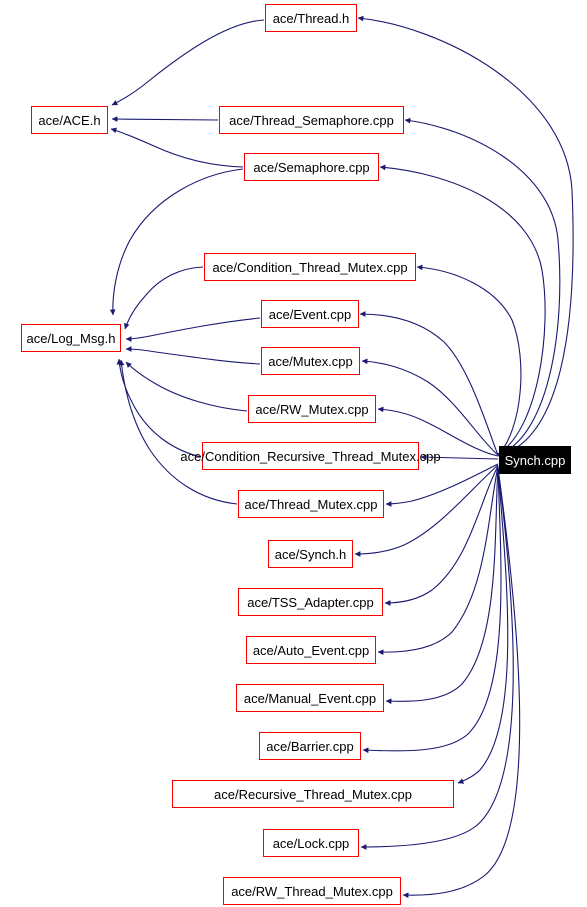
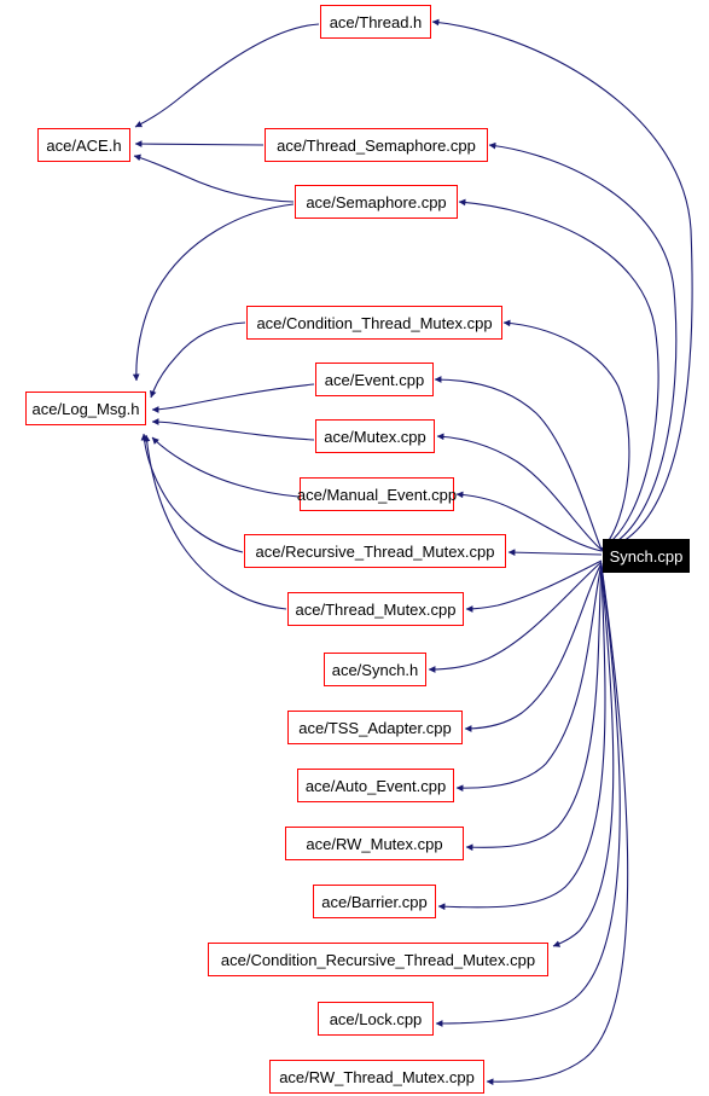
  ace/Thread.h
  ace/ACE.h
  ace/Thread_Semaphore.cpp
  ace/Semaphore.cpp
  ace/Condition_Thread_Mutex.cpp
  ace/Log_Msg.h
  ace/Event.cpp
  ace/Mutex.cpp
- ace/RW_Mutex.cpp
+ ace/Manual_Event.cpp
- ace/Condition_Recursive_Thread_Mutex.cpp
+ ace/Recursive_Thread_Mutex.cpp
  ace/Thread_Mutex.cpp
  ace/Synch.h
  ace/TSS_Adapter.cpp
  ace/Auto_Event.cpp
- ace/Manual_Event.cpp
+ ace/RW_Mutex.cpp
  ace/Barrier.cpp
- ace/Recursive_Thread_Mutex.cpp
+ ace/Condition_Recursive_Thread_Mutex.cpp
  ace/Lock.cpp
  ace/RW_Thread_Mutex.cpp
  Synch.cpp
